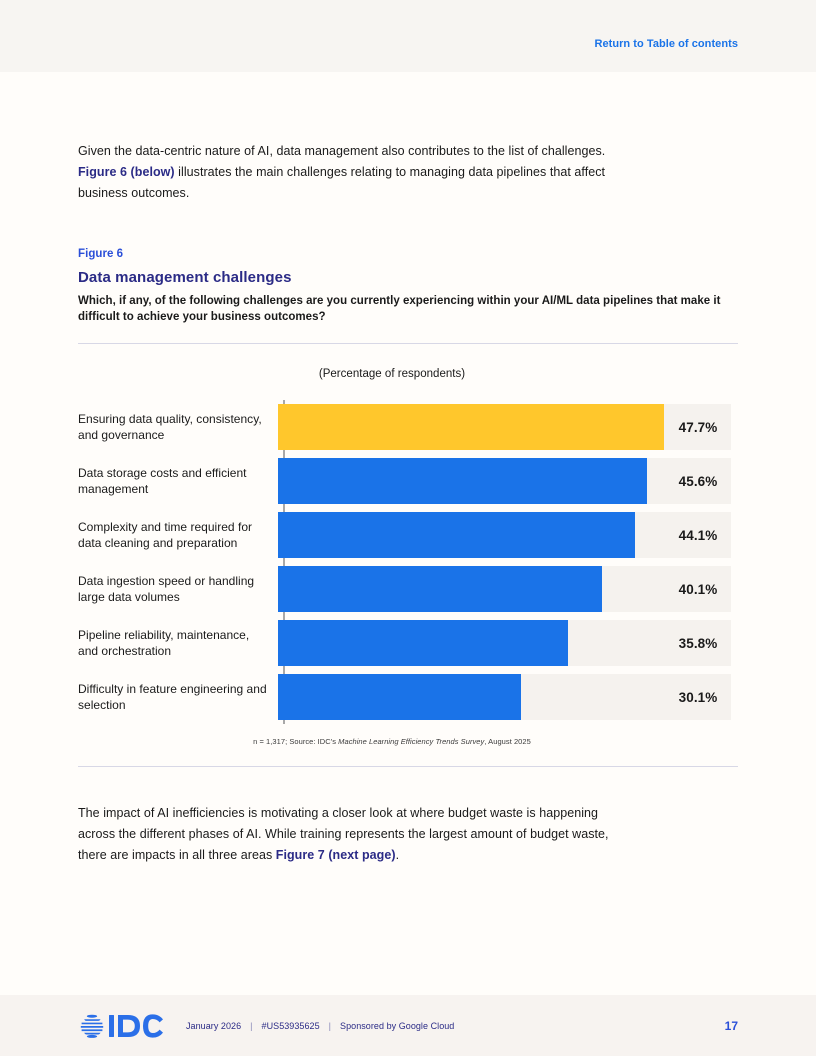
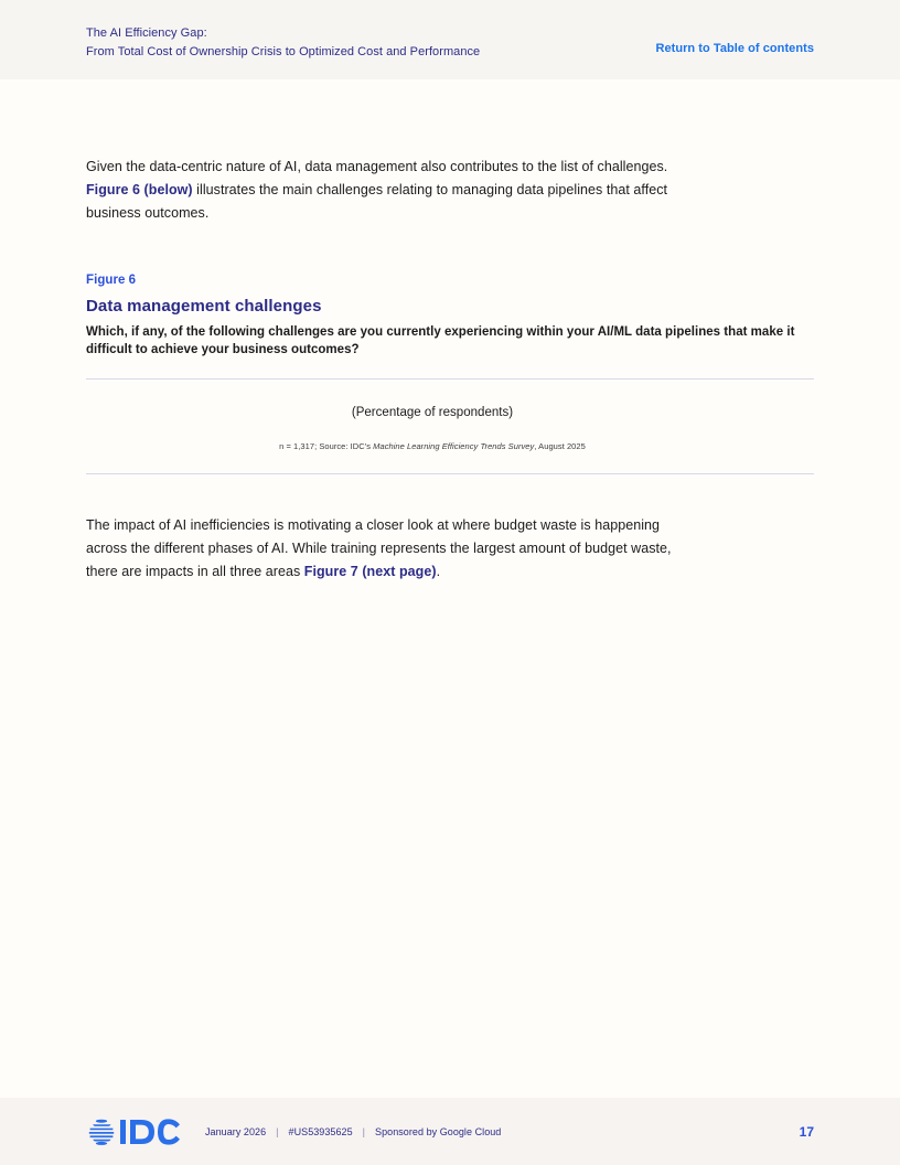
+ The AI Efficiency Gap:
+ From Total Cost of Ownership Crisis to Optimized Cost and Performance
  Return to Table of contents
  Given the data-centric nature of AI, data management also contributes to the list of challenges. Figure 6 (below) illustrates the main challenges relating to managing data pipelines that affect business outcomes.
  Figure 6
  Data management challenges
  Which, if any, of the following challenges are you currently experiencing within your AI/ML data pipelines that make it difficult to achieve your business outcomes?
  (Percentage of respondents)
- Ensuring data quality, consistency, and governance
- 47.7%
- Data storage costs and efficient management
- 45.6%
- Complexity and time required for data cleaning and preparation
- 44.1%
- Data ingestion speed or handling large data volumes
- 40.1%
- Pipeline reliability, maintenance, and orchestration
- 35.8%
- Difficulty in feature engineering and selection
- 30.1%
  n = 1,317; Source: IDC's Machine Learning Efficiency Trends Survey, August 2025
  The impact of AI inefficiencies is motivating a closer look at where budget waste is happening across the different phases of AI. While training represents the largest amount of budget waste, there are impacts in all three areas Figure 7 (next page).
  January 2026 | #US53935625 | Sponsored by Google Cloud
  17
